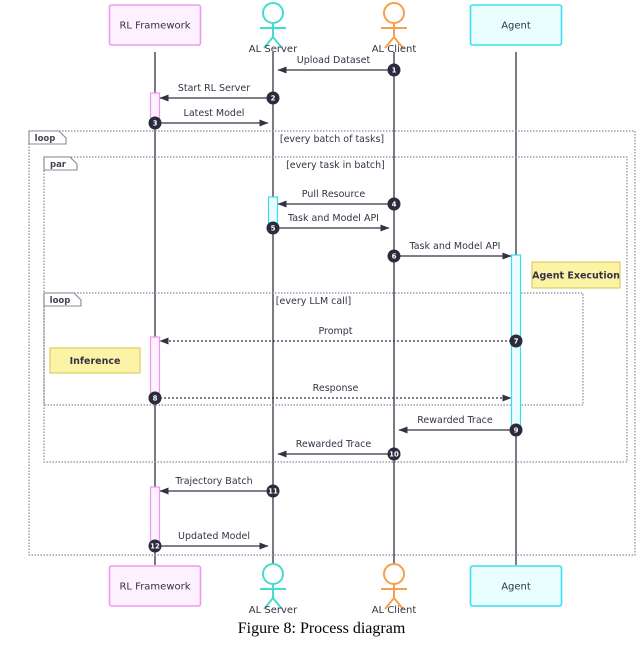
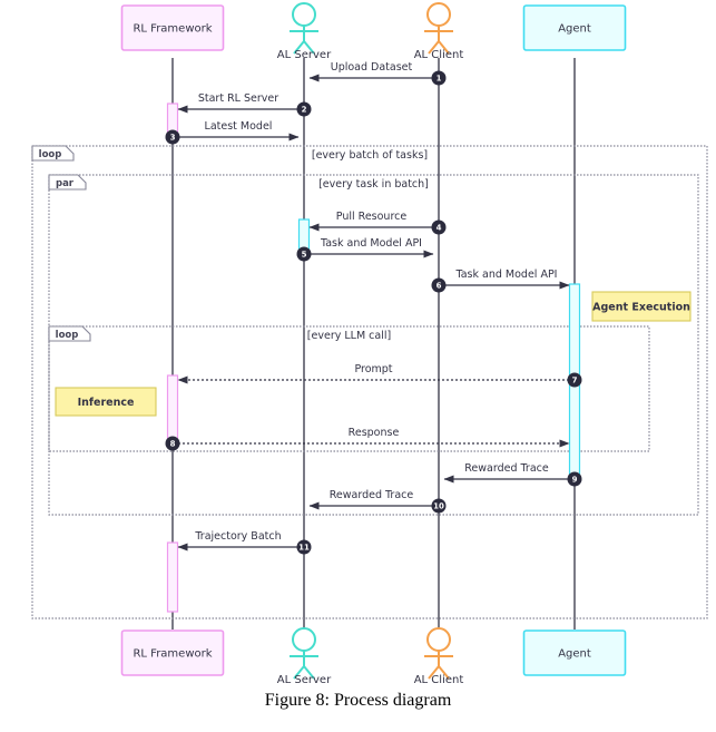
  loop
  [every batch of tasks]
  par
  [every task in batch]
  loop
  [every LLM call]
  Inference
  Agent Execution
  Upload Dataset
  1
  Start RL Server
  2
  Latest Model
  3
  Pull Resource
  4
  Task and Model API
  5
  Task and Model API
  6
  Prompt
  7
  Response
  8
  Rewarded Trace
  9
  Rewarded Trace
  10
  Trajectory Batch
  11
- Updated Model
- 12
  RL Framework
  RL Framework
  AL Server
  AL Server
  AL Client
  AL Client
  Agent
  Agent
  Figure 8: Process diagram
